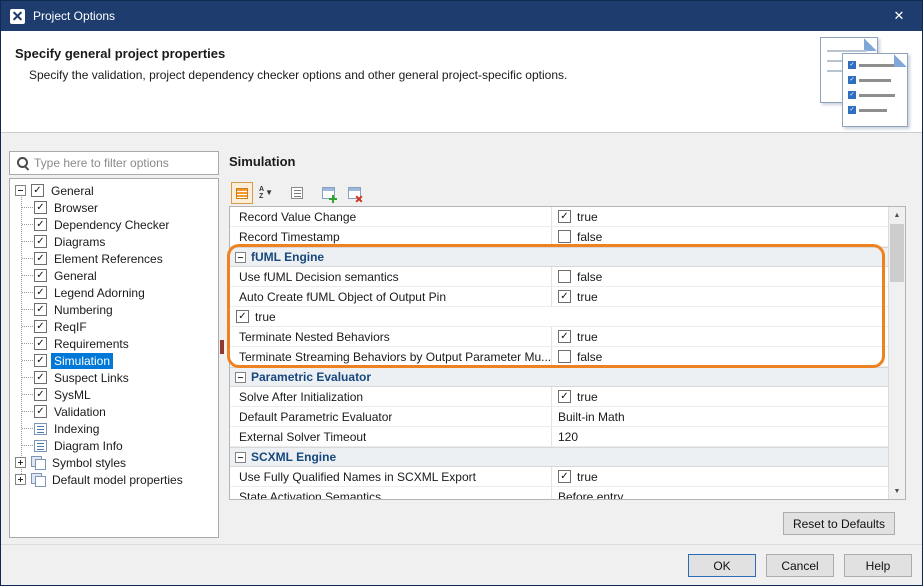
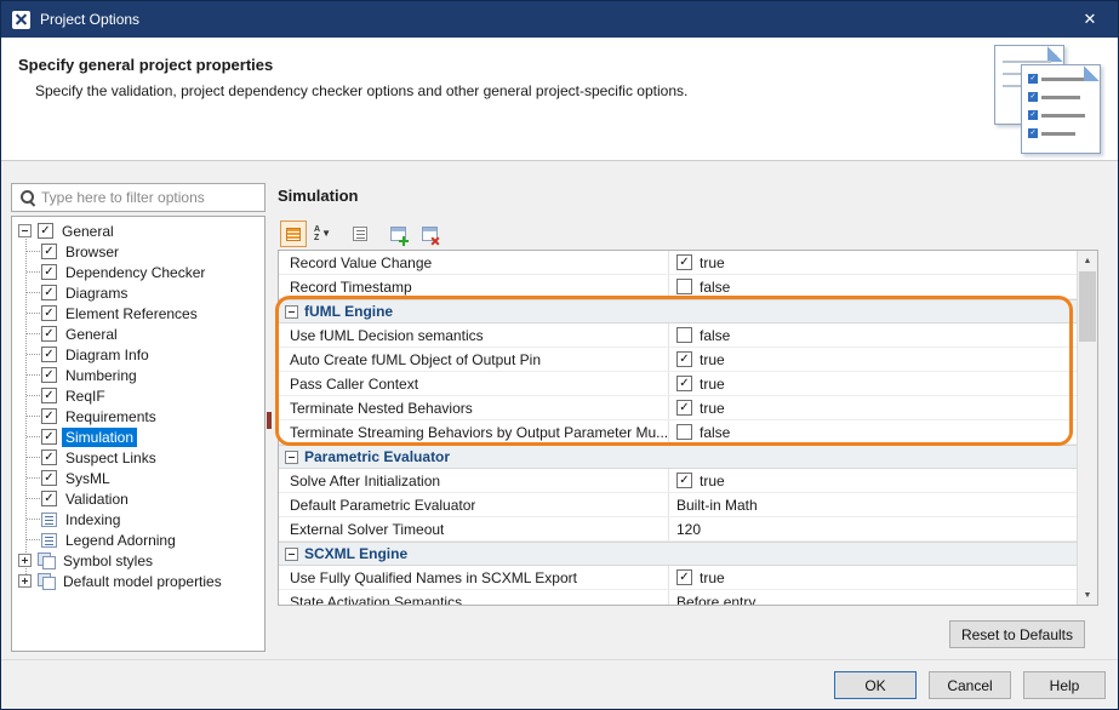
  Project Options
  ✕
  Specify general project properties
  Specify the validation, project dependency checker options and other general project-specific options.
  Type here to filter options
  ✓
  General
  ✓
  Browser
  ✓
  Dependency Checker
  ✓
  Diagrams
  ✓
  Element References
  ✓
  General
  ✓
- Legend Adorning
+ Diagram Info
  ✓
  Numbering
  ✓
  ReqIF
  ✓
  Requirements
  ✓
  Simulation
  ✓
  Suspect Links
  ✓
  SysML
  ✓
  Validation
  Indexing
- Diagram Info
+ Legend Adorning
  Symbol styles
  Default model properties
  Simulation
  ▼
  Record Value Change
  ✓
  true
  Record Timestamp
  false
  fUML Engine
  Use fUML Decision semantics
  false
  Auto Create fUML Object of Output Pin
  ✓
  true
+ Pass Caller Context
  ✓
  true
  Terminate Nested Behaviors
  ✓
  true
  Terminate Streaming Behaviors by Output Parameter Mu...
  false
  Parametric Evaluator
  Solve After Initialization
  ✓
  true
  Default Parametric Evaluator
  Built-in Math
  External Solver Timeout
  120
  SCXML Engine
  Use Fully Qualified Names in SCXML Export
  ✓
  true
  State Activation Semantics
  Before entry
  Reset to Defaults
  OK
  Cancel
  Help
